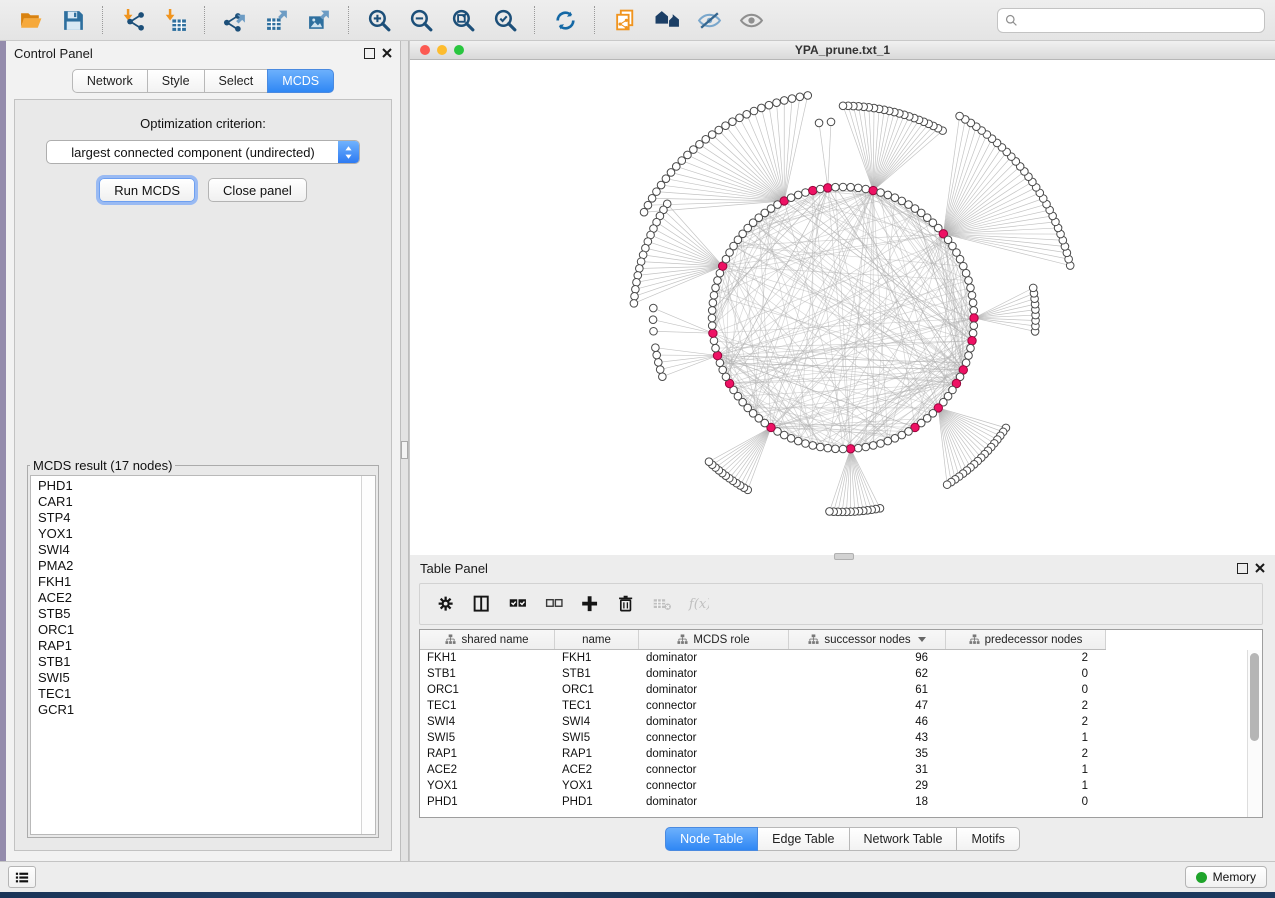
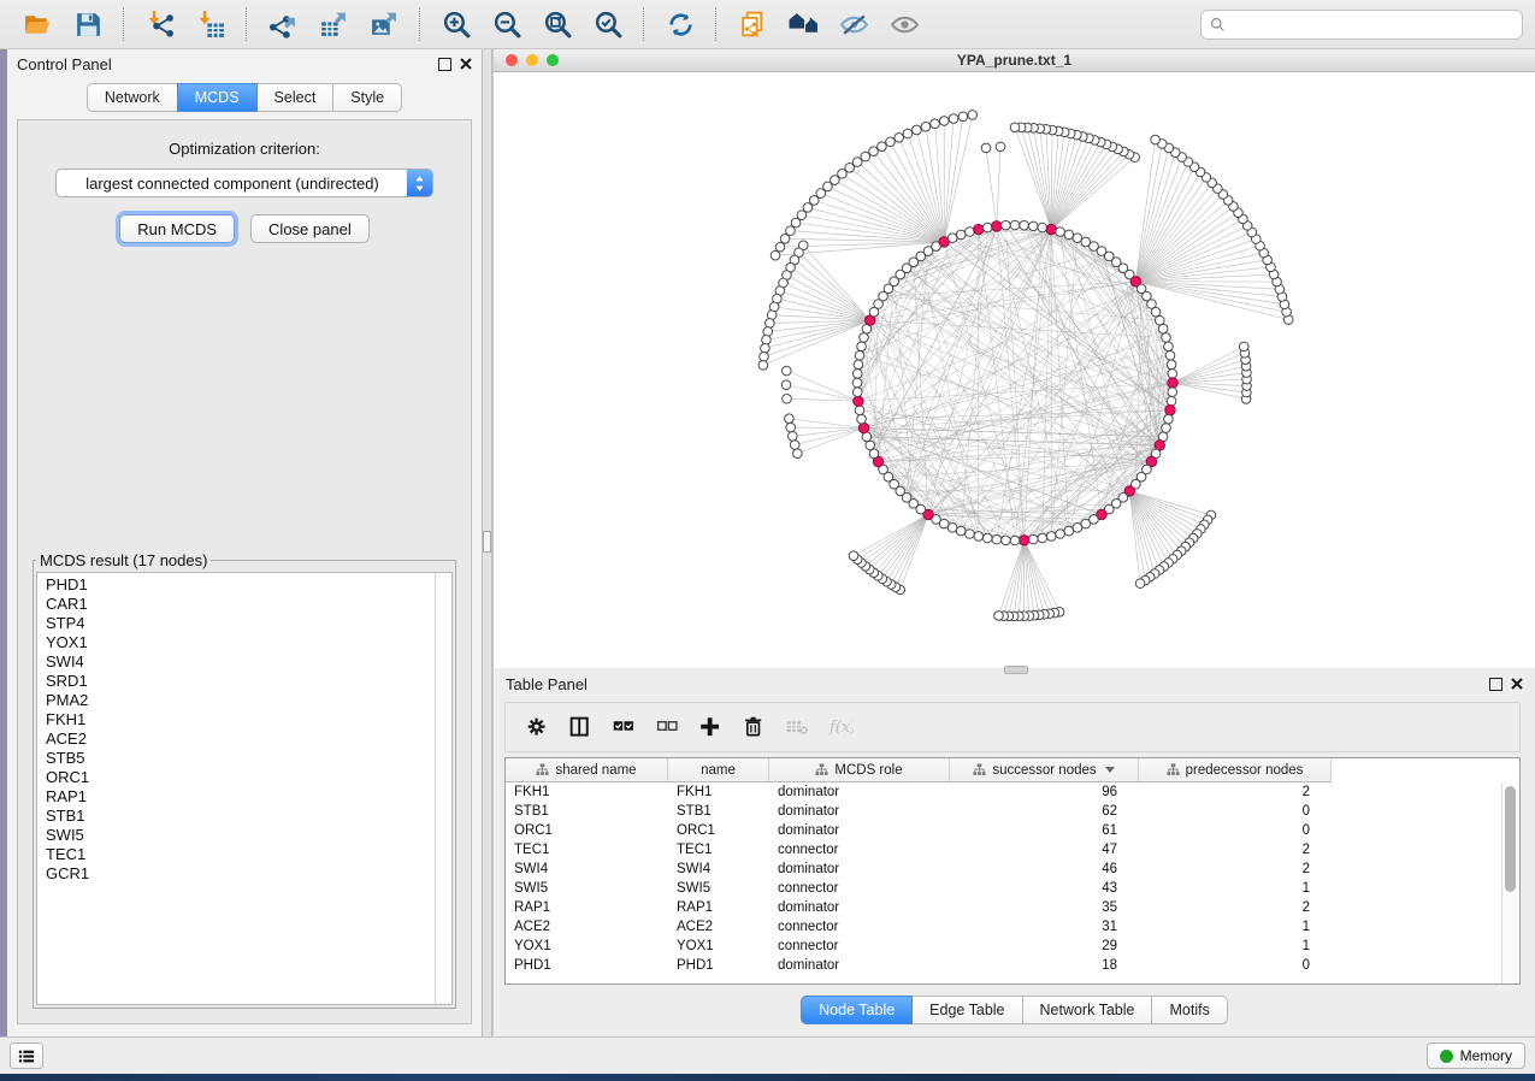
  Control Panel
  Network
- Style
+ MCDS
  Select
- MCDS
+ Style
  Optimization criterion:
  largest connected component (undirected)
  Run MCDS
  Close panel
  MCDS result (17 nodes)
  PHD1
  CAR1
  STP4
  YOX1
  SWI4
+ SRD1
  PMA2
  FKH1
  ACE2
  STB5
  ORC1
  RAP1
  STB1
  SWI5
  TEC1
  GCR1
  YPA_prune.txt_1
  Table Panel
  f(x)
  shared name
  name
  MCDS role
  successor nodes
  predecessor nodes
  FKH1
  FKH1
  dominator
  96
  2
  STB1
  STB1
  dominator
  62
  0
  ORC1
  ORC1
  dominator
  61
  0
  TEC1
  TEC1
  connector
  47
  2
  SWI4
  SWI4
  dominator
  46
  2
  SWI5
  SWI5
  connector
  43
  1
  RAP1
  RAP1
  dominator
  35
  2
  ACE2
  ACE2
  connector
  31
  1
  YOX1
  YOX1
  connector
  29
  1
  PHD1
  PHD1
  dominator
  18
  0
  Node Table
  Edge Table
  Network Table
  Motifs
  Memory
